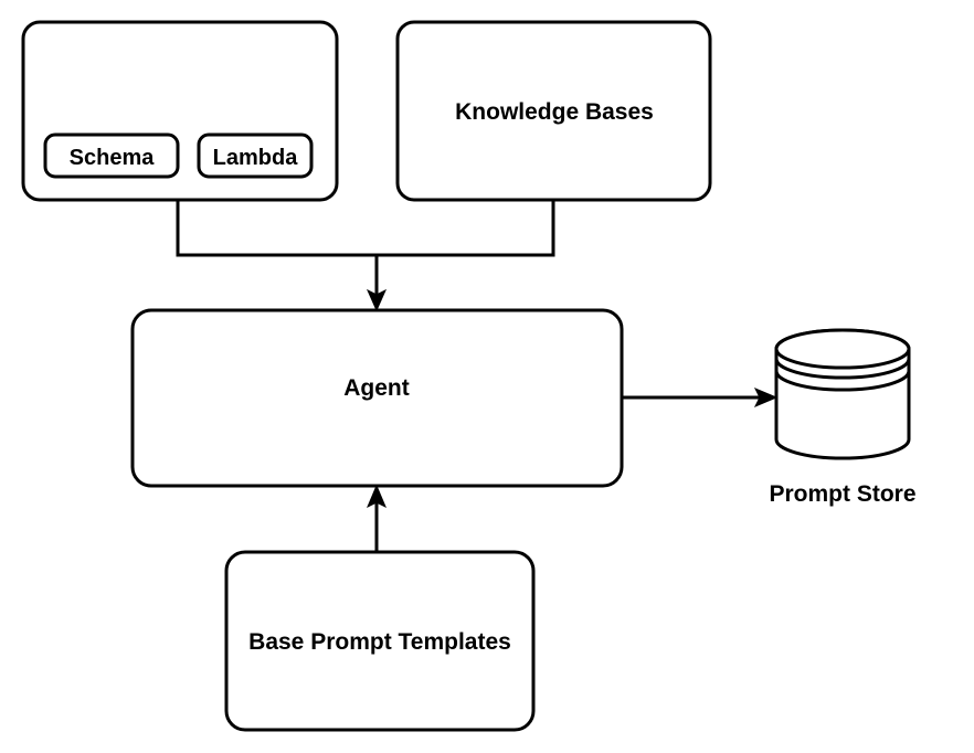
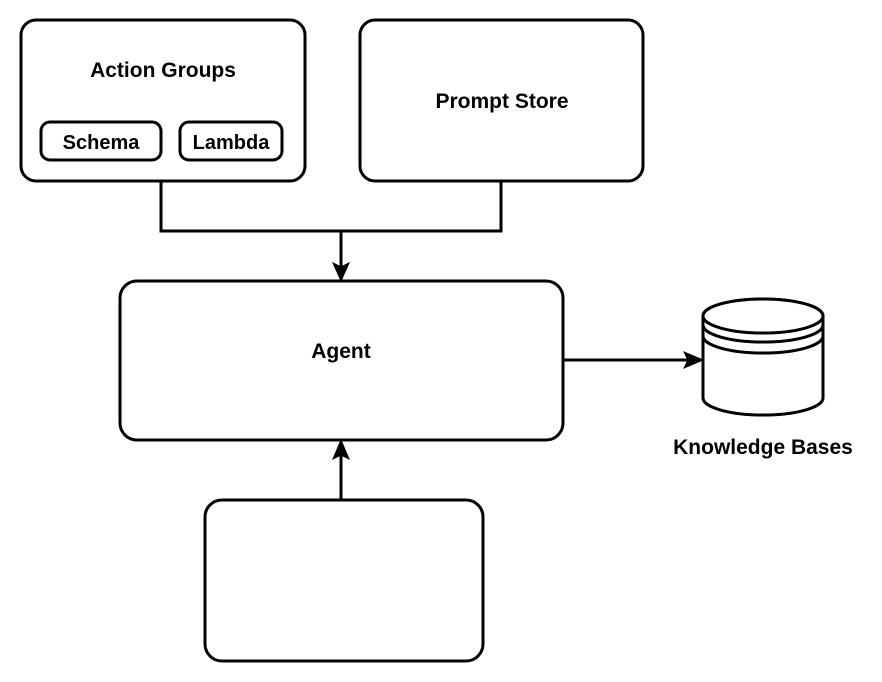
+ Action Groups
  Schema
  Lambda
- Knowledge Bases
+ Prompt Store
  Agent
- Base Prompt Templates
- Prompt Store
+ Knowledge Bases
